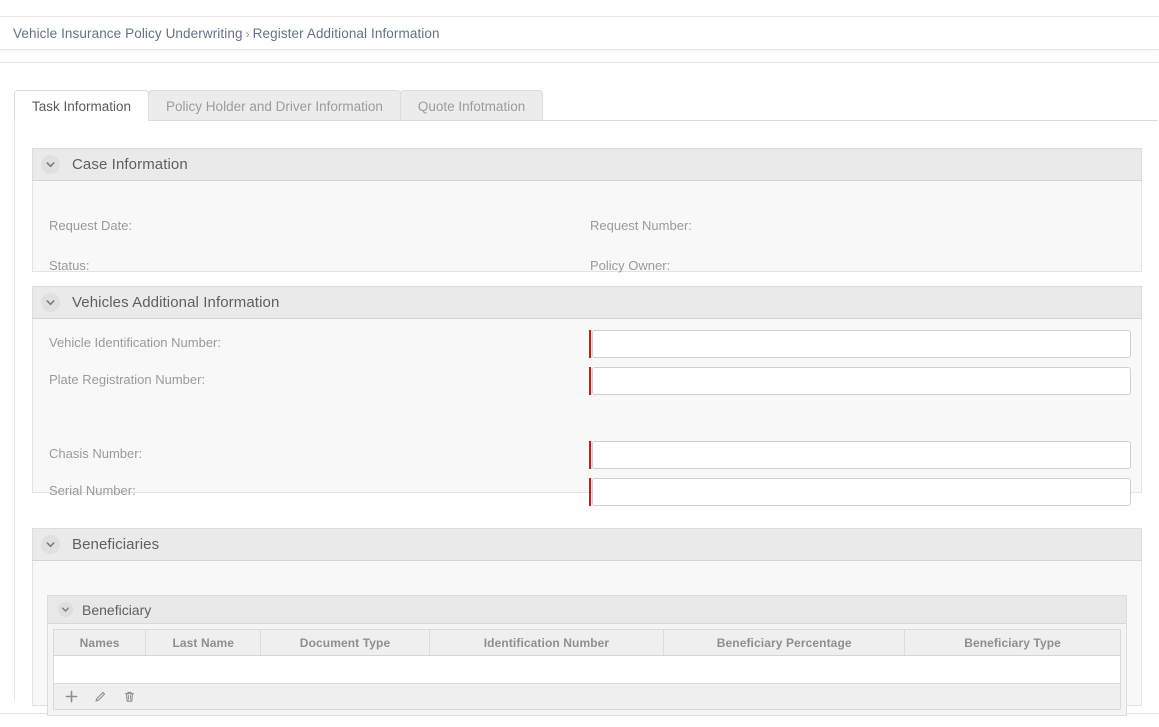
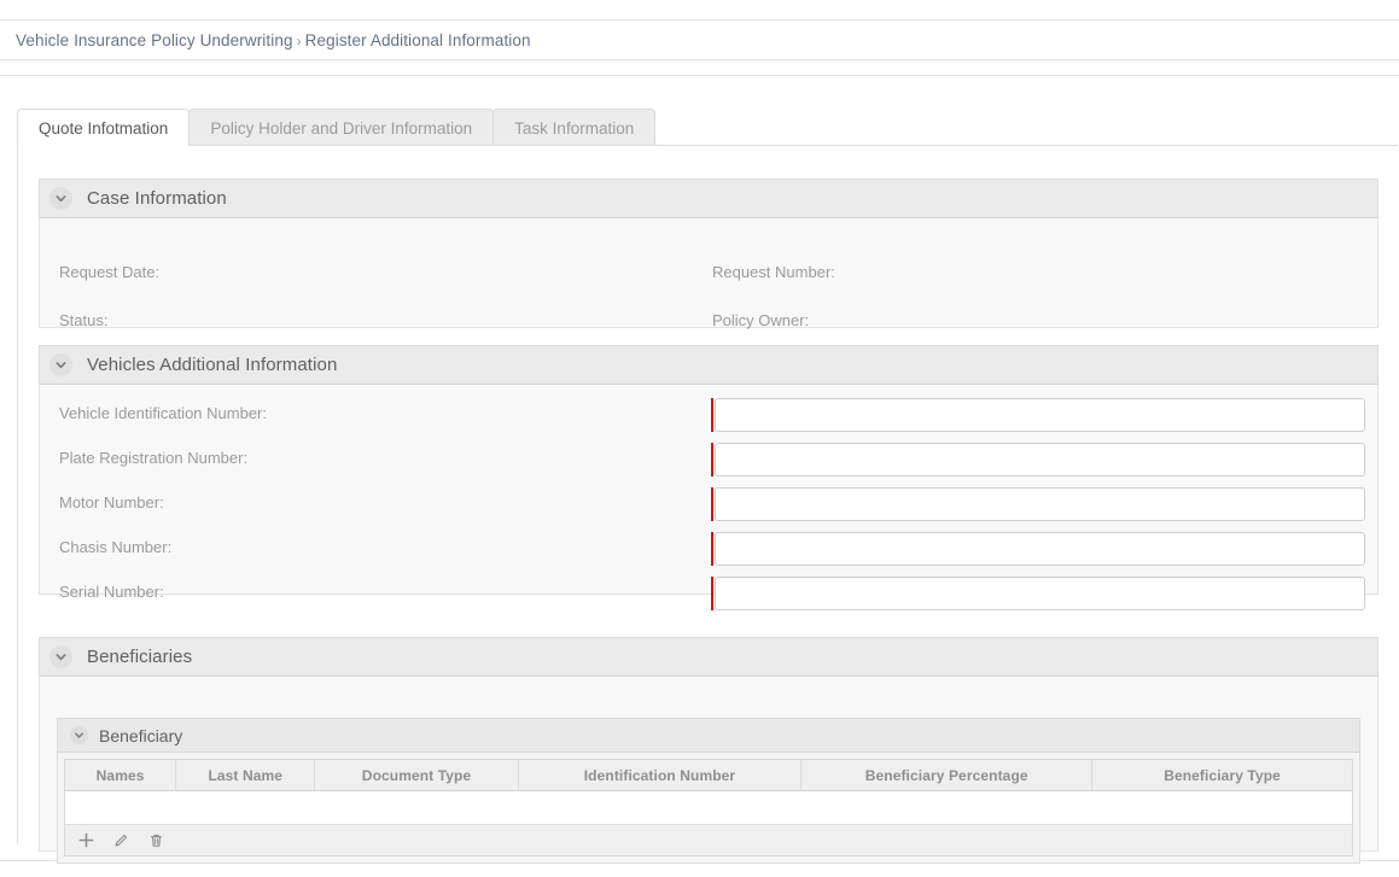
  Vehicle Insurance Policy Underwriting › Register Additional Information
- Task Information
+ Quote Infotmation
  Policy Holder and Driver Information
- Quote Infotmation
+ Task Information
  Case Information
  Request Date:
  Request Number:
  Status:
  Policy Owner:
  Vehicles Additional Information
  Vehicle Identification Number:
  Plate Registration Number:
+ Motor Number:
  Chasis Number:
  Serial Number:
  Beneficiaries
  Beneficiary
  Names	Last Name	Document Type	Identification Number	Beneficiary Percentage	Beneficiary Type
